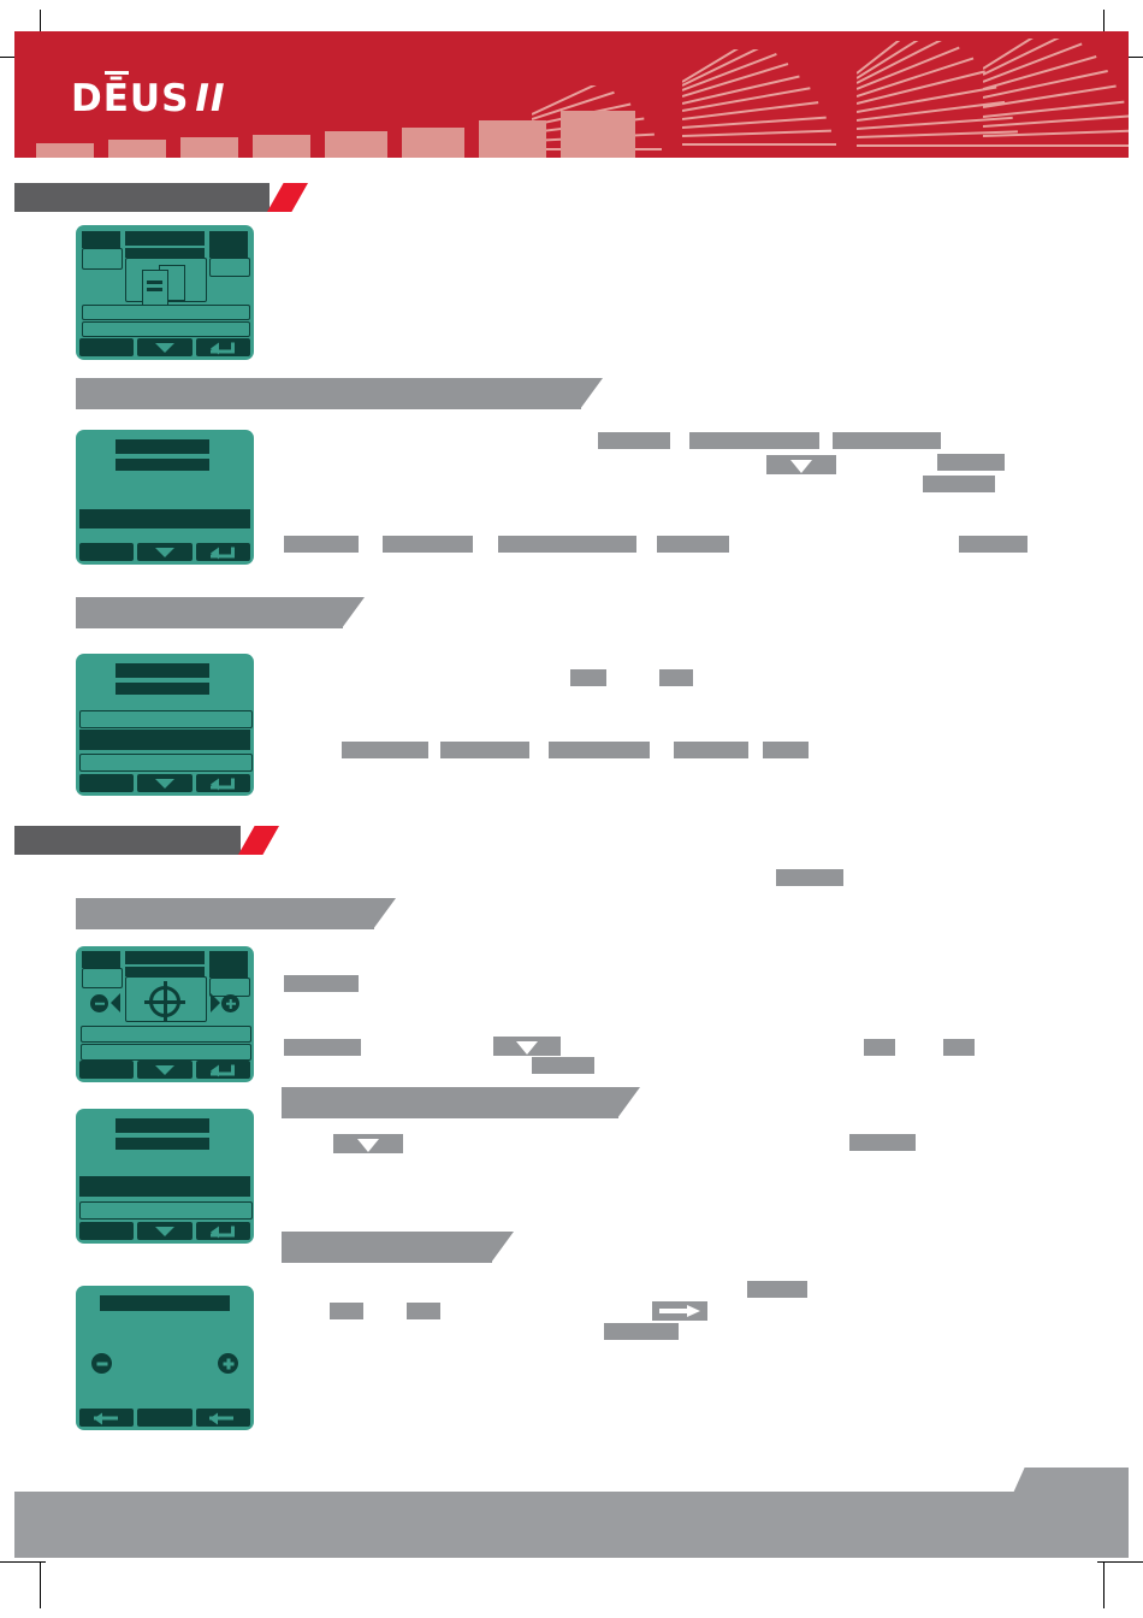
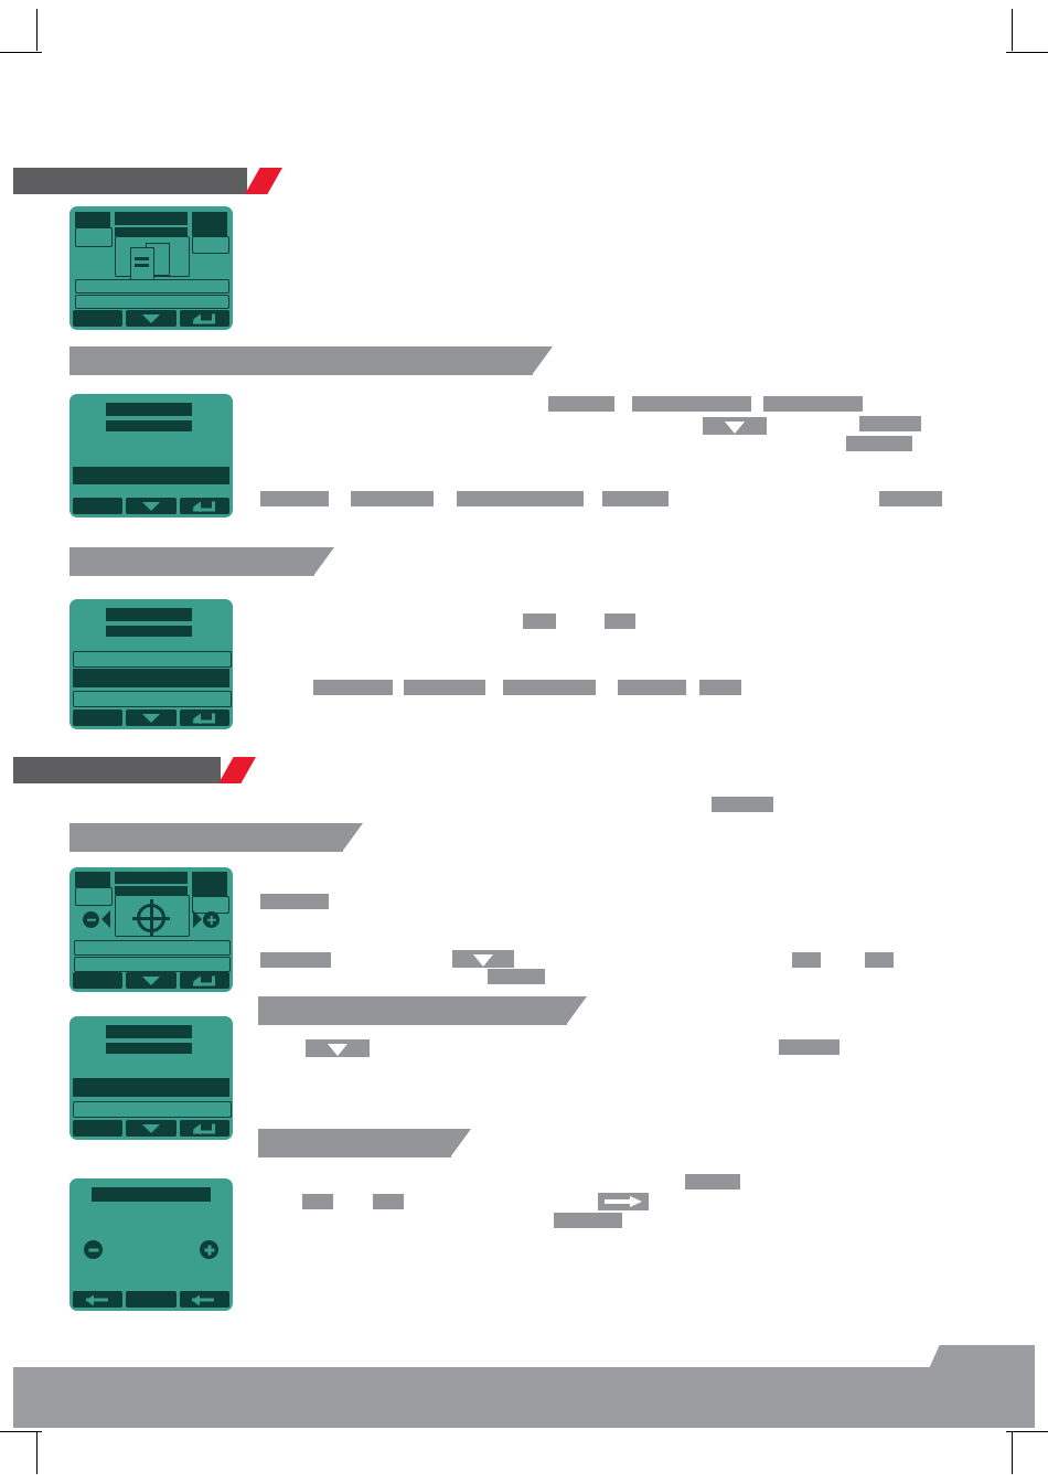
- DĒUS II
